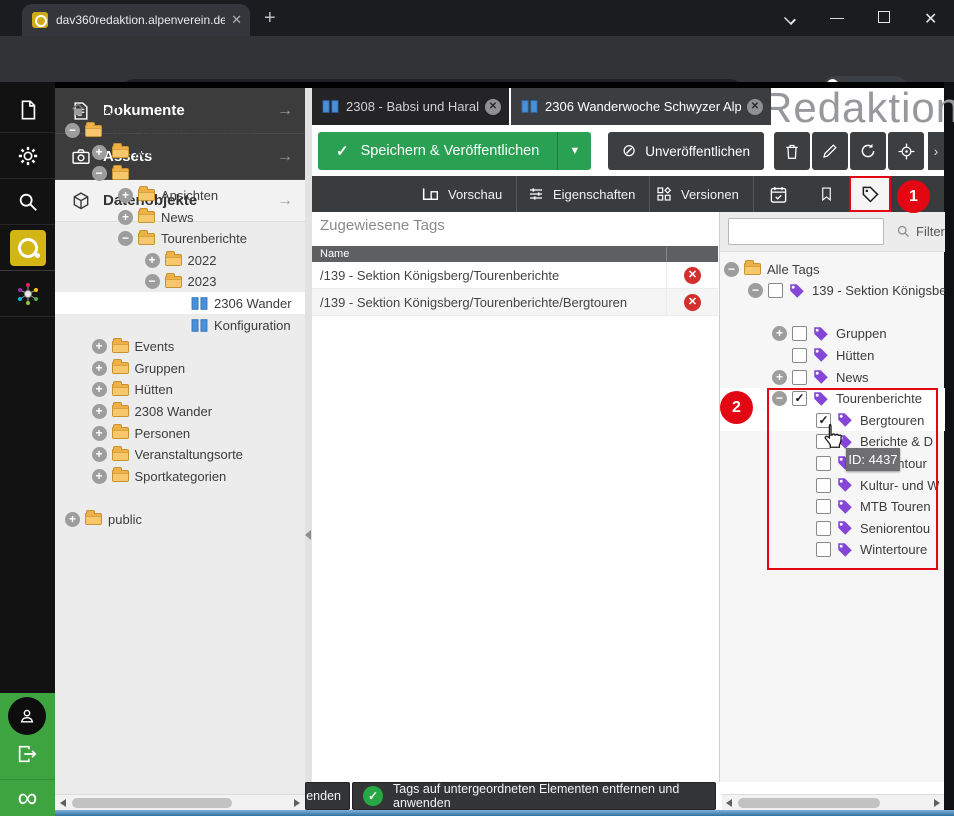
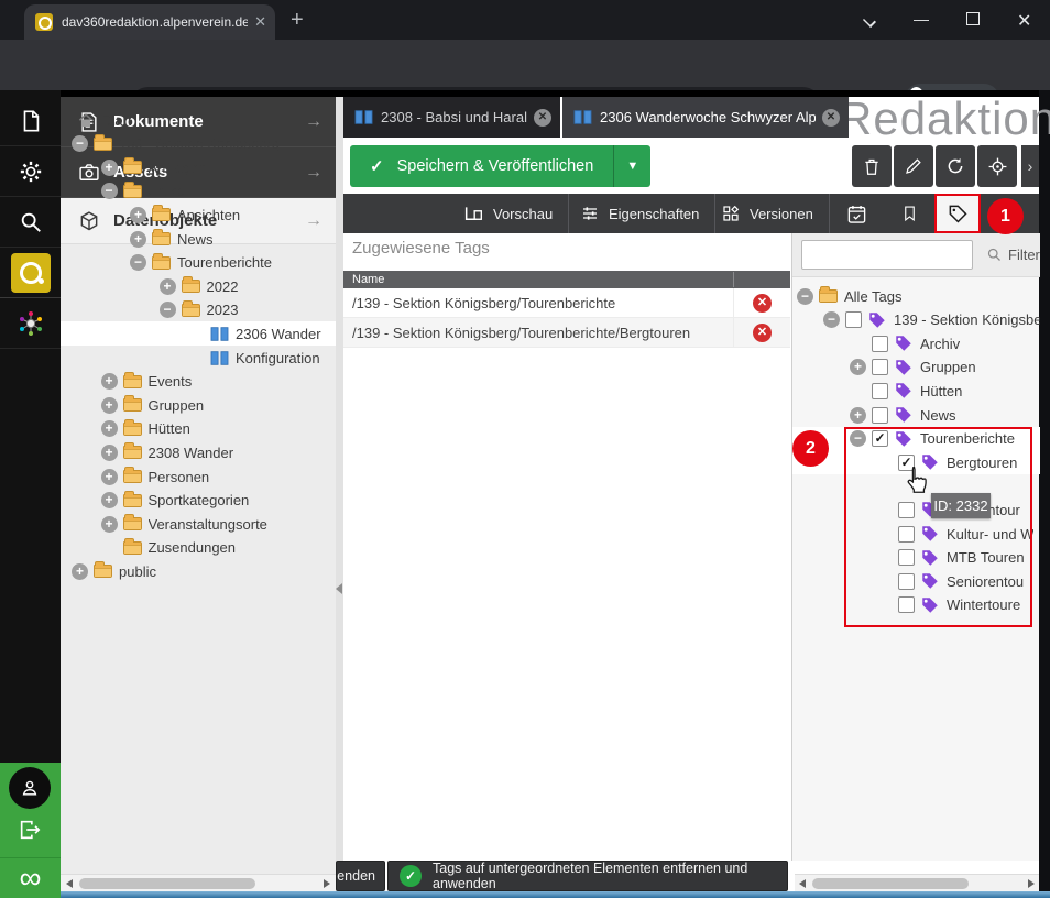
  dav360redaktion.alpenverein.de
  ✕
  +
  —
  ✕
  ∞
  Dokumente
  →
  →
  Daebjekte
  →
  Start
  −
  +
  Anfragen
  −
  Artikel
  +
  Ansichten
  +
  News
  −
  Tourenberichte
  +
  2022
  −
  2023
  2306 Wander
  Konfiguration
  +
  Events
  +
  Gruppen
  +
  Hütten
  +
  2308 Wander
  +
  Personen
  +
- Veranstaltungsorte
+ Sportkategorien
  +
- Sportkategorien
+ Veranstaltungsorte
+ Zusendungen
  +
  public
  Redaktion
  2308 - Babsi und Haral
  ✕
  2306 Wanderwoche Schwyzer Alp
  ✕
  ✓
  Speichern & Veröffentlichen
  ▼
- ⊘
- Unveröffentlichen
  ›
  Vorschau
  Eigenschaften
  Versionen
  Zugewiesene Tags
  Name
  /139 - Sektion Königsberg/Tourenberichte
  ✕
  /139 - Sektion Königsberg/Tourenberichte/Bergtouren
  ✕
  Filter
  −
  Alle Tags
  −
  139 - Sektion Königsbe
+ Archiv
  +
  Gruppen
  Hütten
  +
  News
  −
  ✓
  Tourenberichte
  ✓
  Bergtouren
- Berichte & D
  ntour
  Kultur- und W
  MTB Touren
  Seniorentou
  Wintertoure
  enden
  ✓
  Tags auf untergeordneten Elementen entfernen und anwenden
- ID: 4437
+ ID: 2332
  1
  2
